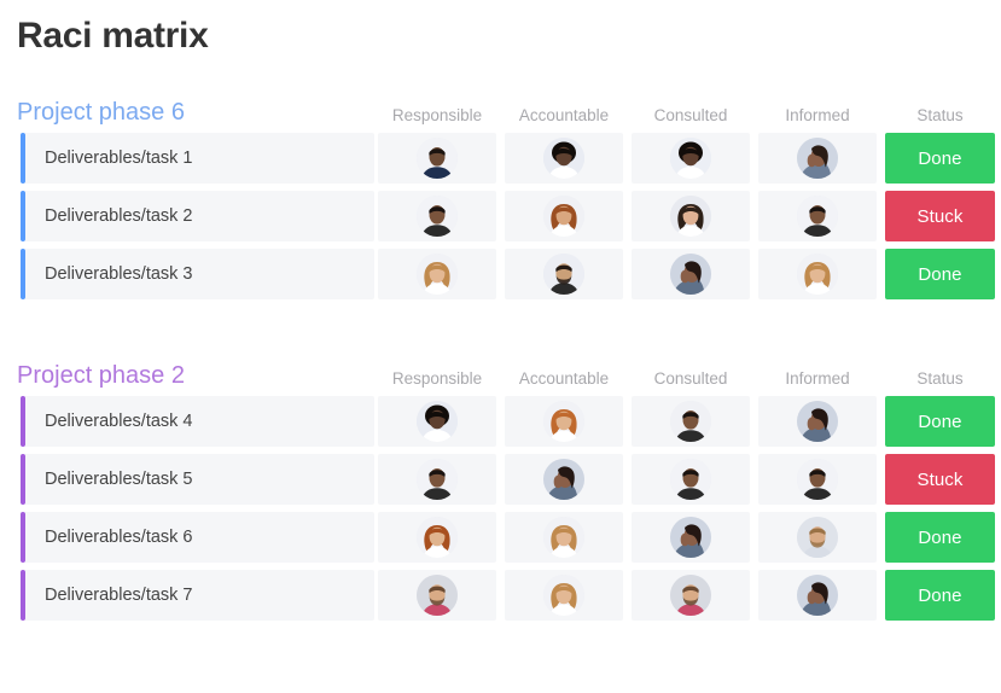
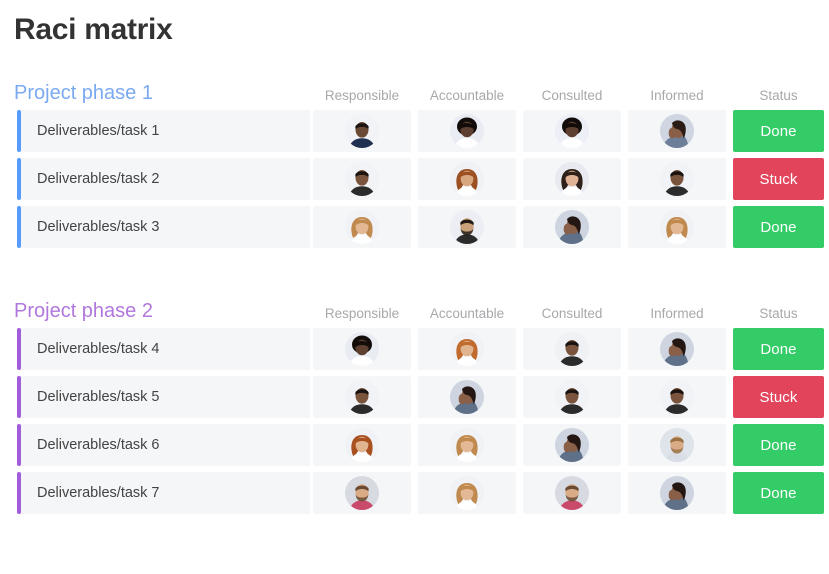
  Raci matrix
- Project phase 6
+ Project phase 1
  Responsible
  Accountable
  Consulted
  Informed
  Status
  Deliverables/task 1
  Done
  Deliverables/task 2
  Stuck
  Deliverables/task 3
  Done
  Project phase 2
  Responsible
  Accountable
  Consulted
  Informed
  Status
  Deliverables/task 4
  Done
  Deliverables/task 5
  Stuck
  Deliverables/task 6
  Done
  Deliverables/task 7
  Done
